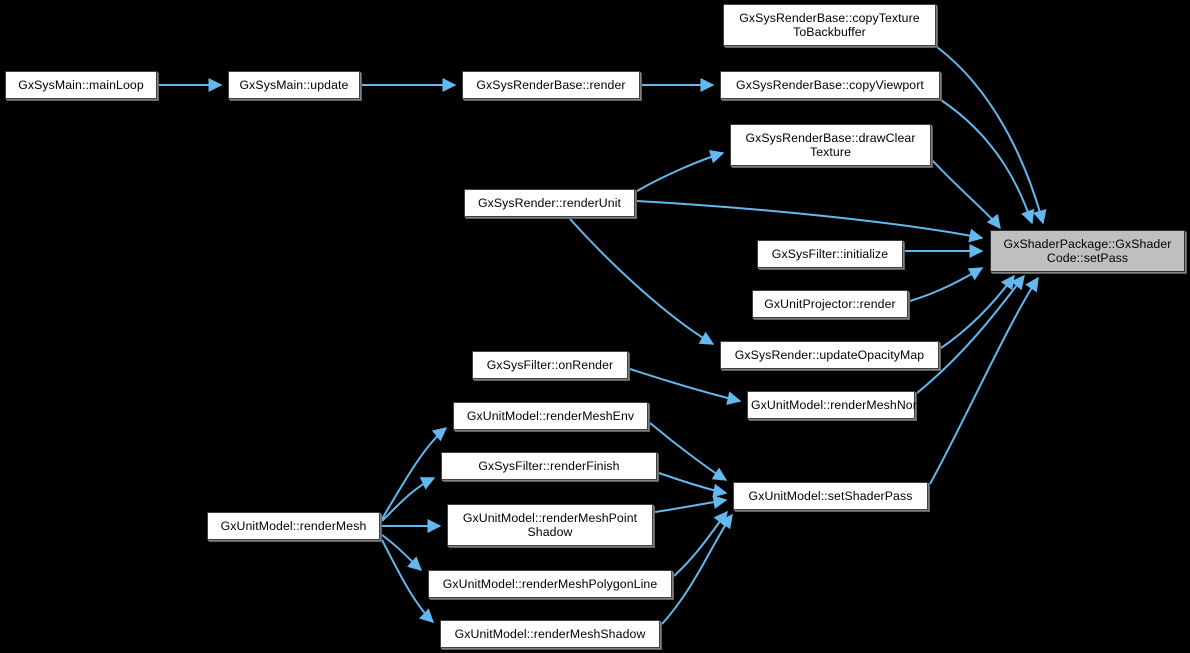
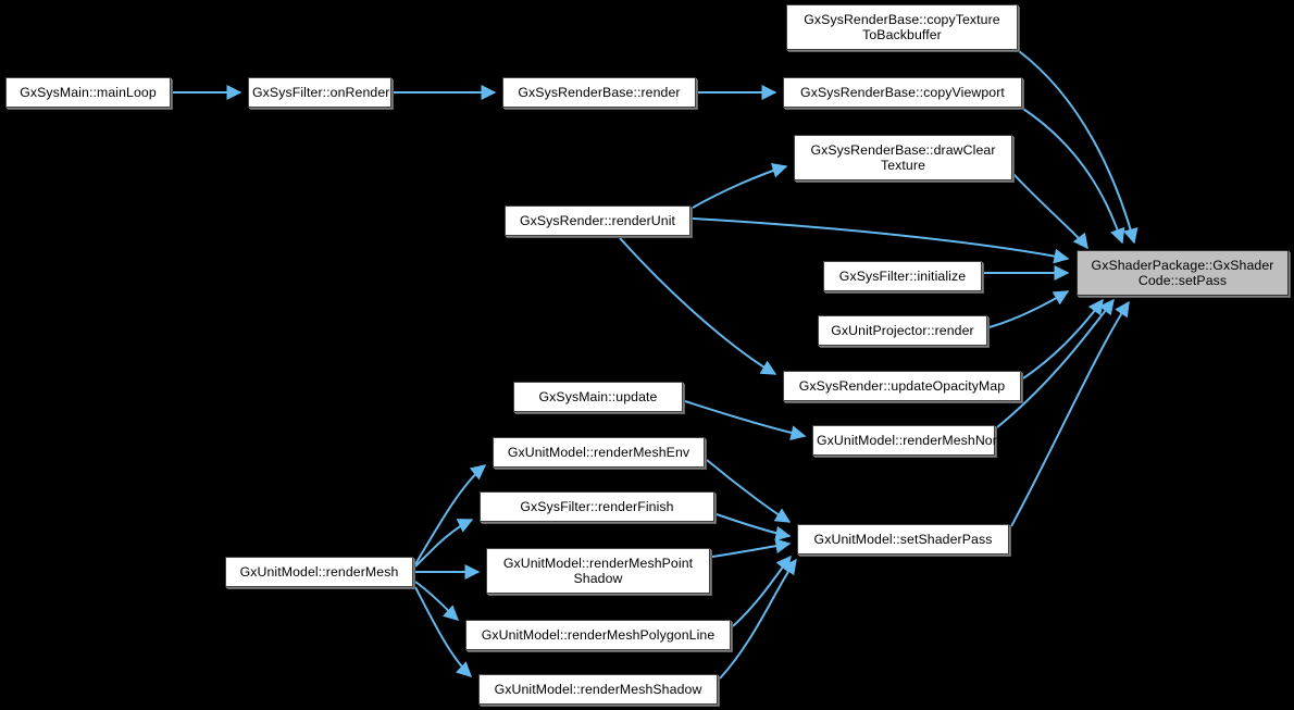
  GxSysMain::mainLoop
- GxSysMain::update
+ GxSysFilter::onRender
  GxSysRenderBase::render
  GxSysRenderBase::copyTexture
  ToBackbuffer
  GxSysRenderBase::copyViewport
  GxSysRenderBase::drawClear
  Texture
  GxSysRender::renderUnit
  GxShaderPackage::GxShader
  Code::setPass
  GxSysFilter::initialize
  GxUnitProjector::render
  GxSysRender::updateOpacityMap
- GxSysFilter::onRender
+ GxSysMain::update
  GxUnitModel::renderMeshNormal
  GxUnitModel::renderMeshEnv
  GxSysFilter::renderFinish
  GxUnitModel::setShaderPass
  GxUnitModel::renderMesh
  GxUnitModel::renderMeshPoint
  Shadow
  GxUnitModel::renderMeshPolygonLine
  GxUnitModel::renderMeshShadow
